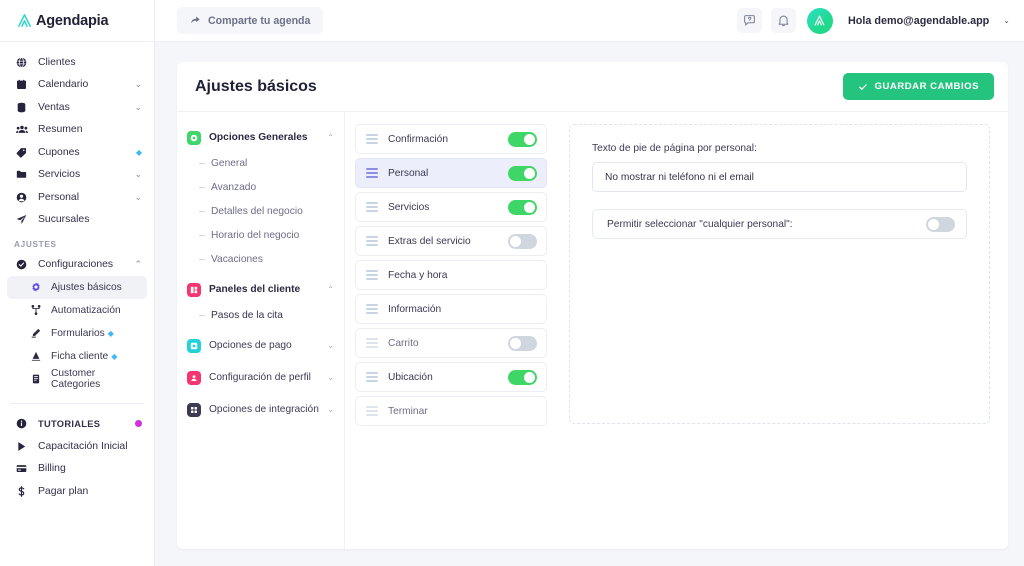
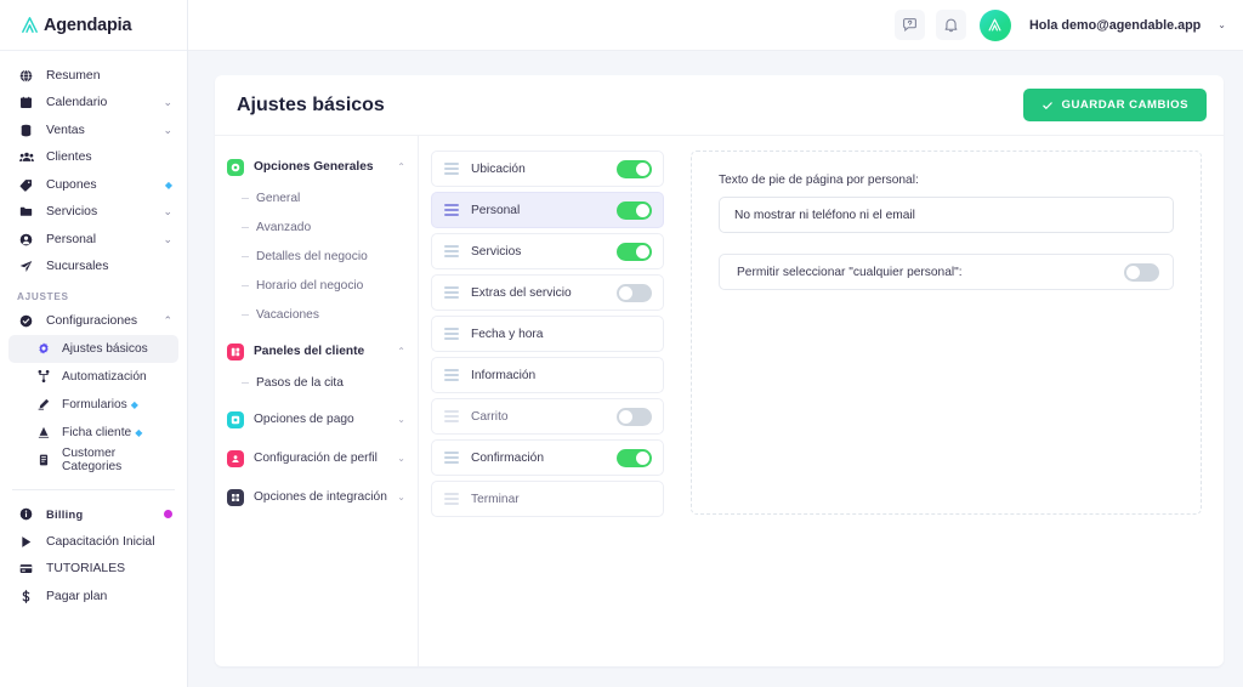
  Agendapia
- Clientes
+ Resumen
  Calendario
  ⌄
  Ventas
  ⌄
- Resumen
+ Clientes
  Cupones
  ◆
  Servicios
  ⌄
  Personal
  ⌄
  Sucursales
  AJUSTES
  Configuraciones
  ⌃
  Ajustes básicos
  Automatización
  Formularios
  ◆
  Ficha cliente
  ◆
  Customer Categories
- TUTORIALES
+ Billing
  Capacitación Inicial
- Billing
+ TUTORIALES
  Pagar plan
- Comparte tu agenda
  Hola demo@agendable.app
  ⌄
  Ajustes básicos
  GUARDAR CAMBIOS
  Opciones Generales
  ⌃
  General
  Avanzado
  Detalles del negocio
  Horario del negocio
  Vacaciones
  Paneles del cliente
  ⌃
  Pasos de la cita
  Opciones de pago
  ⌄
  Configuración de perfil
  ⌄
  Opciones de integración
  ⌄
- Confirmación
+ Ubicación
  Personal
  Servicios
  Extras del servicio
  Fecha y hora
  Información
  Carrito
- Ubicación
+ Confirmación
  Terminar
  Texto de pie de página por personal:
  No mostrar ni teléfono ni el email
  Permitir seleccionar "cualquier personal":
